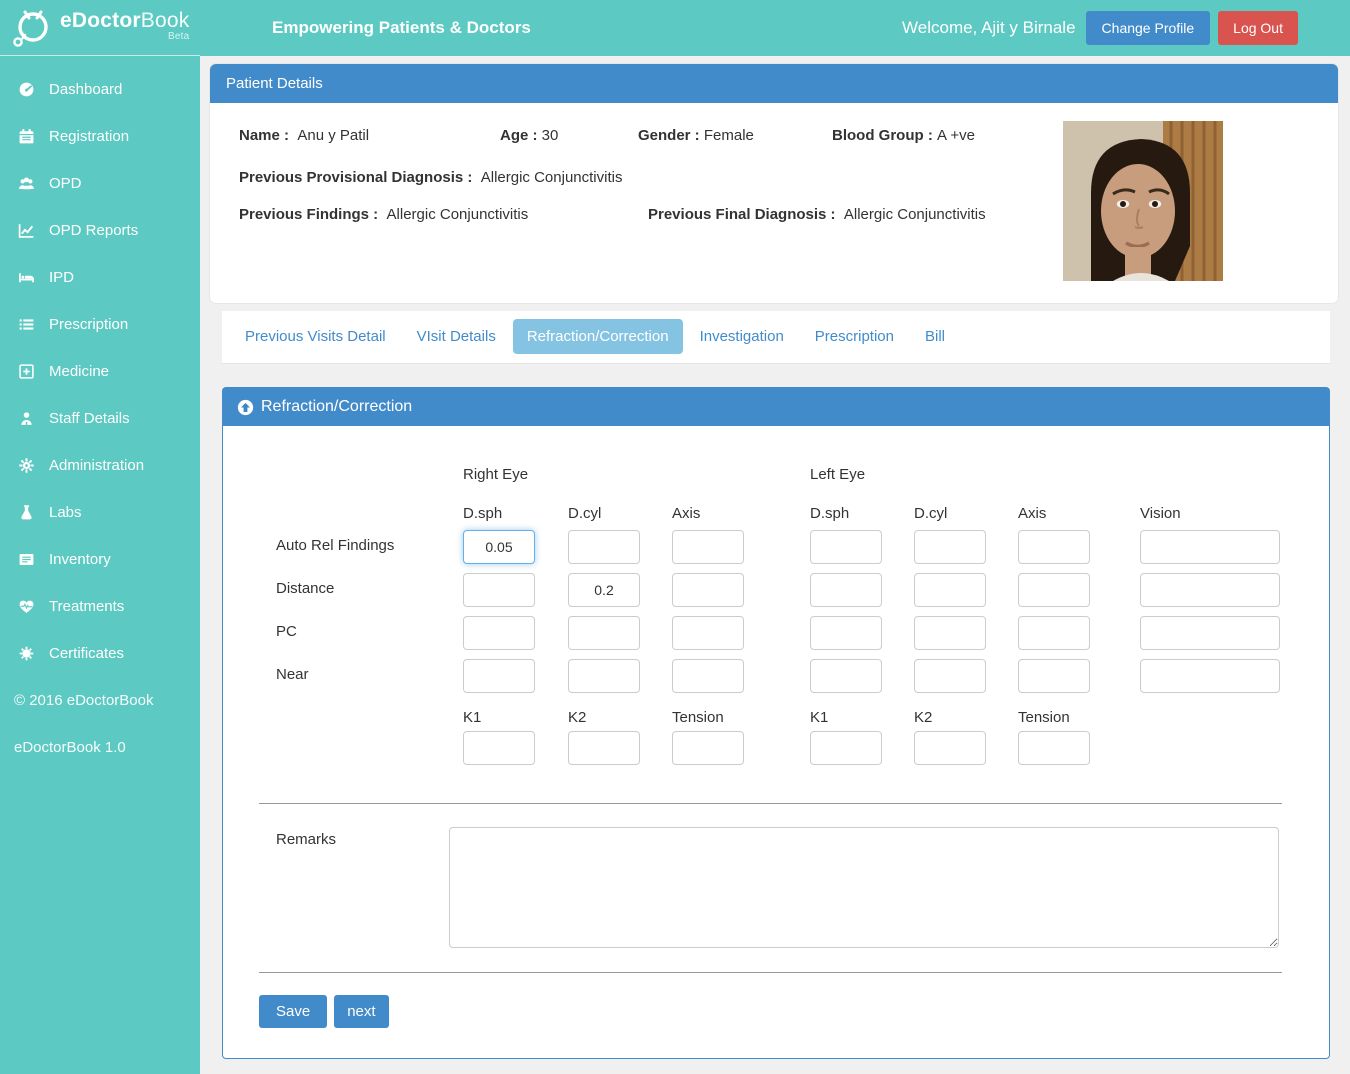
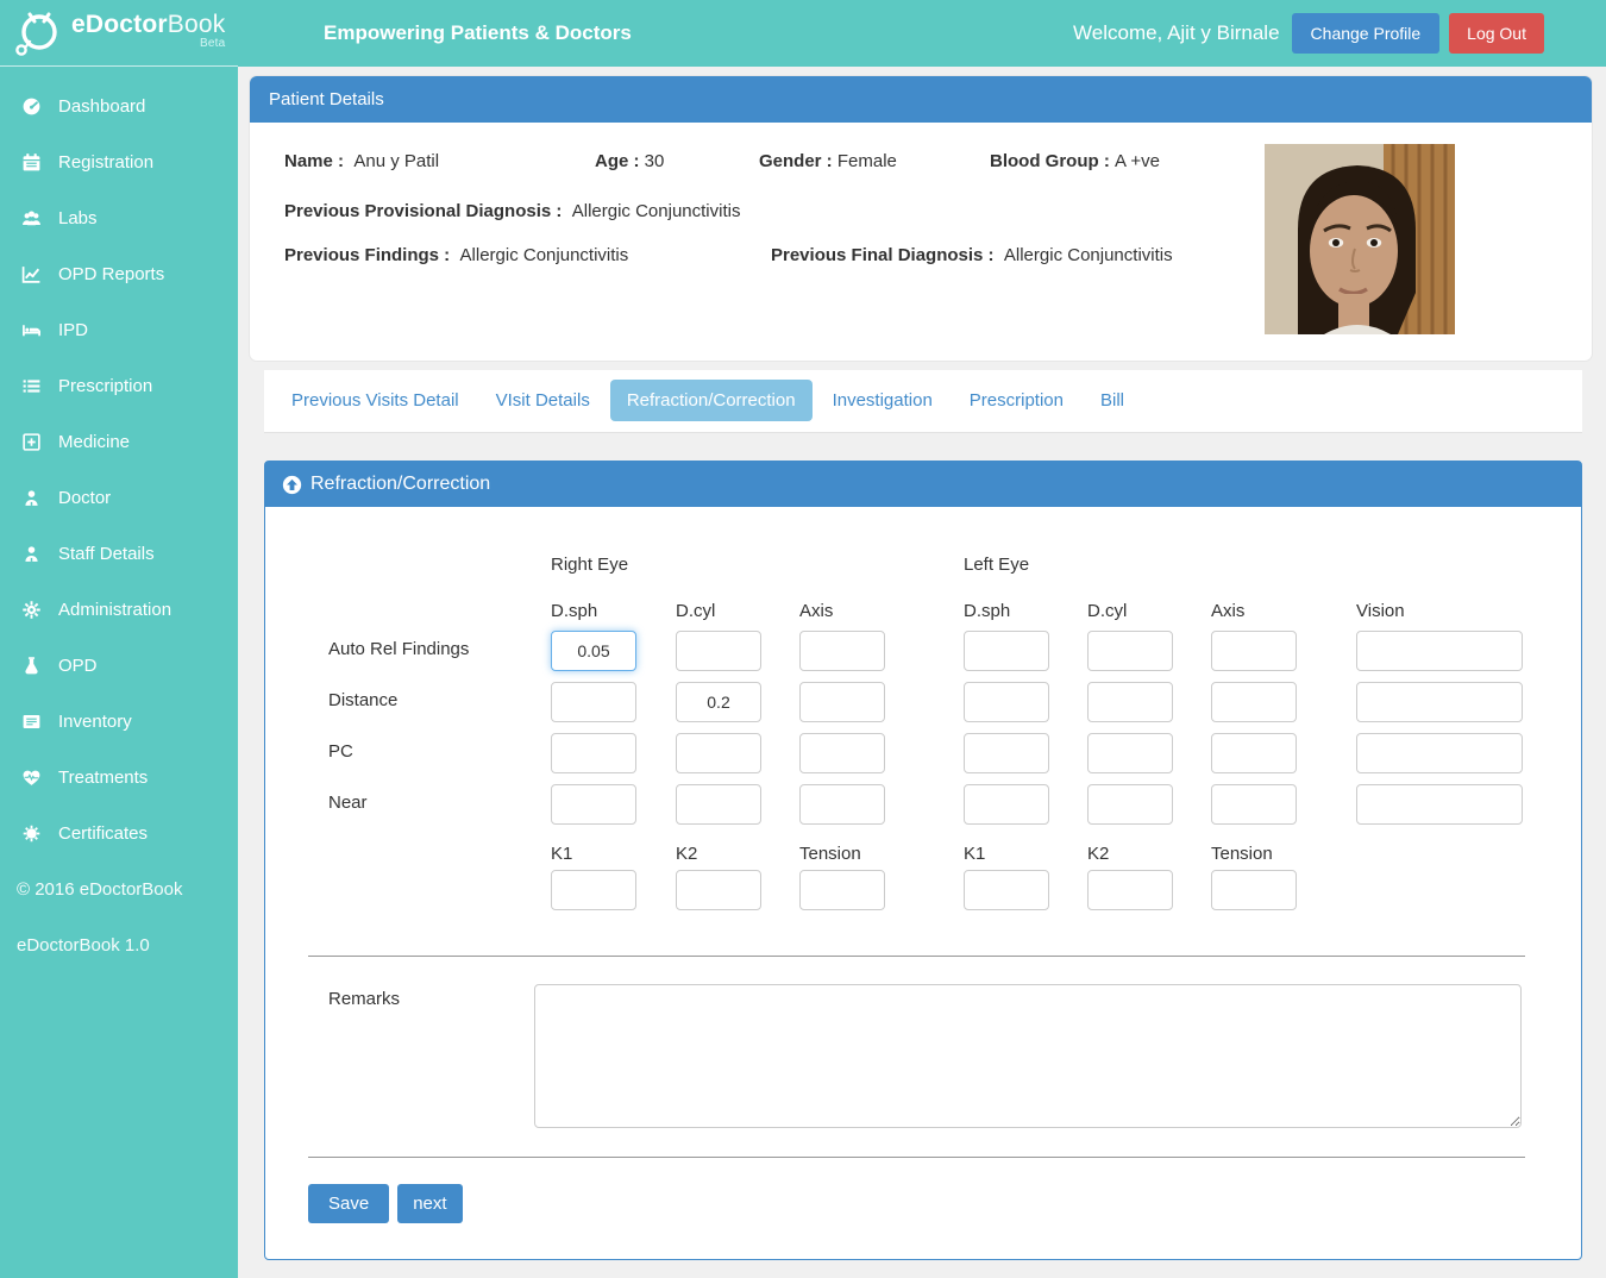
  eDoctorBook
  Beta
  Empowering Patients & Doctors
  Welcome, Ajit y Birnale
  Change Profile
  Log Out
  Dashboard
  Registration
- OPD
+ Labs
  OPD Reports
  IPD
  Prescription
  Medicine
+ Doctor
  Staff Details
  Administration
- Labs
+ OPD
  Inventory
  Treatments
  Certificates
  © 2016 eDoctorBook
  eDoctorBook 1.0
  Patient Details
  Name : Anu y Patil
  Age : 30
  Gender : Female
  Blood Group : A +ve
  Previous Provisional Diagnosis : Allergic Conjunctivitis
  Previous Findings : Allergic Conjunctivitis
  Previous Final Diagnosis : Allergic Conjunctivitis
  Previous Visits Detail
  VIsit Details
  Refraction/Correction
  Investigation
  Prescription
  Bill
  Refraction/Correction
  Right Eye
  Left Eye
  D.sph
  D.cyl
  Axis
  D.sph
  D.cyl
  Axis
  Vision
  Auto Rel Findings
  0.05
  Distance
  0.2
  PC
  Near
  K1
  K2
  Tension
  K1
  K2
  Tension
  Remarks
  Save
  next
